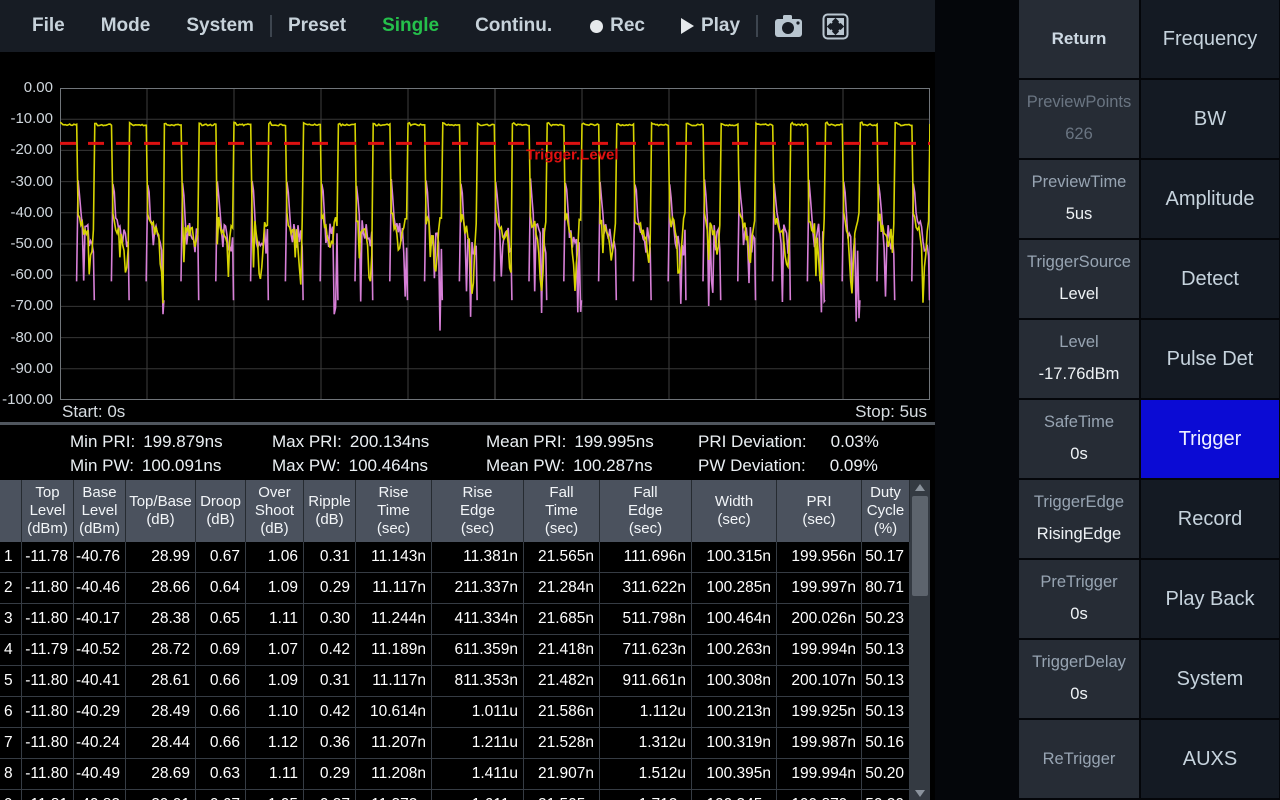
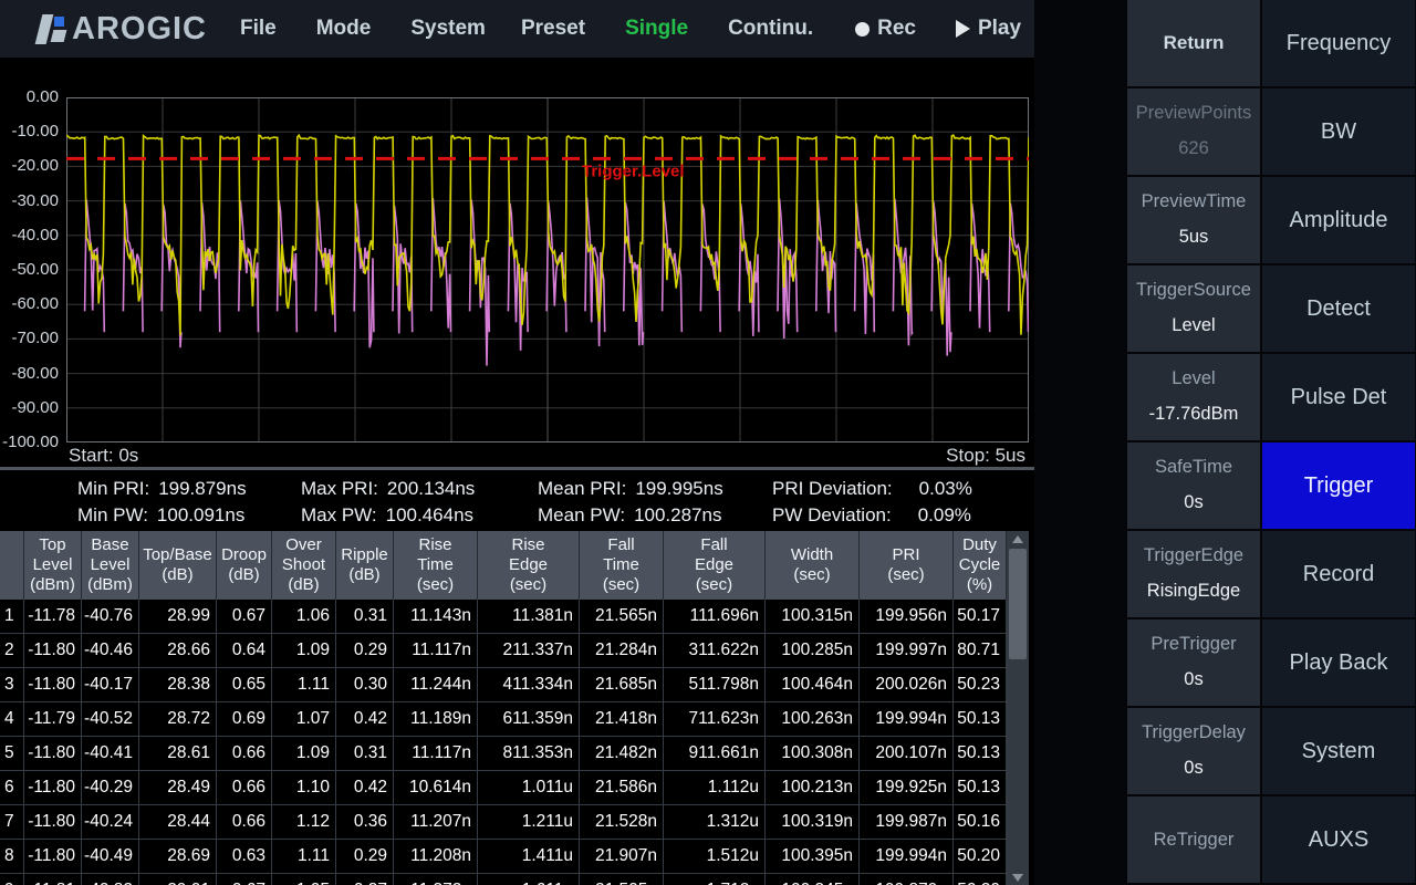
+ AROGIC
  File
  Mode
  System
  Preset
  Single
  Continu.
  Rec
  Play
  0.00
  -10.00
  -20.00
  -30.00
  -40.00
  -50.00
  -60.00
  -70.00
  -80.00
  -90.00
  -100.00
  Trigger.Level
  Start: 0s
  Stop: 5us
  Min PRI: 199.879ns
  Max PRI: 200.134ns
  Mean PRI: 199.995ns
  PRI Deviation: 0.03%
  Min PW: 100.091ns
  Max PW: 100.464ns
  Mean PW: 100.287ns
  PW Deviation: 0.09%
  Top
  Level
  (dBm)
  Base
  Level
  (dBm)
  Top/Base
  (dB)
  Droop
  (dB)
  Over
  Shoot
  (dB)
  Ripple
  (dB)
  Rise
  Time
  (sec)
  Rise
  Edge
  (sec)
  Fall
  Time
  (sec)
  Fall
  Edge
  (sec)
  Width
  (sec)
  PRI
  (sec)
  Duty
  Cycle
  (%)
  1
  -11.78
  -40.76
  28.99
  0.67
  1.06
  0.31
  11.143n
  11.381n
  21.565n
  111.696n
  100.315n
  199.956n
  50.17
  2
  -11.80
  -40.46
  28.66
  0.64
  1.09
  0.29
  11.117n
  211.337n
  21.284n
  311.622n
  100.285n
  199.997n
  80.71
  3
  -11.80
  -40.17
  28.38
  0.65
  1.11
  0.30
  11.244n
  411.334n
  21.685n
  511.798n
  100.464n
  200.026n
  50.23
  4
  -11.79
  -40.52
  28.72
  0.69
  1.07
  0.42
  11.189n
  611.359n
  21.418n
  711.623n
  100.263n
  199.994n
  50.13
  5
  -11.80
  -40.41
  28.61
  0.66
  1.09
  0.31
  11.117n
  811.353n
  21.482n
  911.661n
  100.308n
  200.107n
  50.13
  6
  -11.80
  -40.29
  28.49
  0.66
  1.10
  0.42
  10.614n
  1.011u
  21.586n
  1.112u
  100.213n
  199.925n
  50.13
  7
  -11.80
  -40.24
  28.44
  0.66
  1.12
  0.36
  11.207n
  1.211u
  21.528n
  1.312u
  100.319n
  199.987n
  50.16
  8
  -11.80
  -40.49
  28.69
  0.63
  1.11
  0.29
  11.208n
  1.411u
  21.907n
  1.512u
  100.395n
  199.994n
  50.20
  Return
  PreviewPoints
  626
  PreviewTime
  5us
  TriggerSource
  Level
  Level
  -17.76dBm
  SafeTime
  0s
  TriggerEdge
  RisingEdge
  PreTrigger
  0s
  TriggerDelay
  0s
  ReTrigger
  Frequency
  BW
  Amplitude
  Detect
  Pulse Det
  Trigger
  Record
  Play Back
  System
  AUXS
